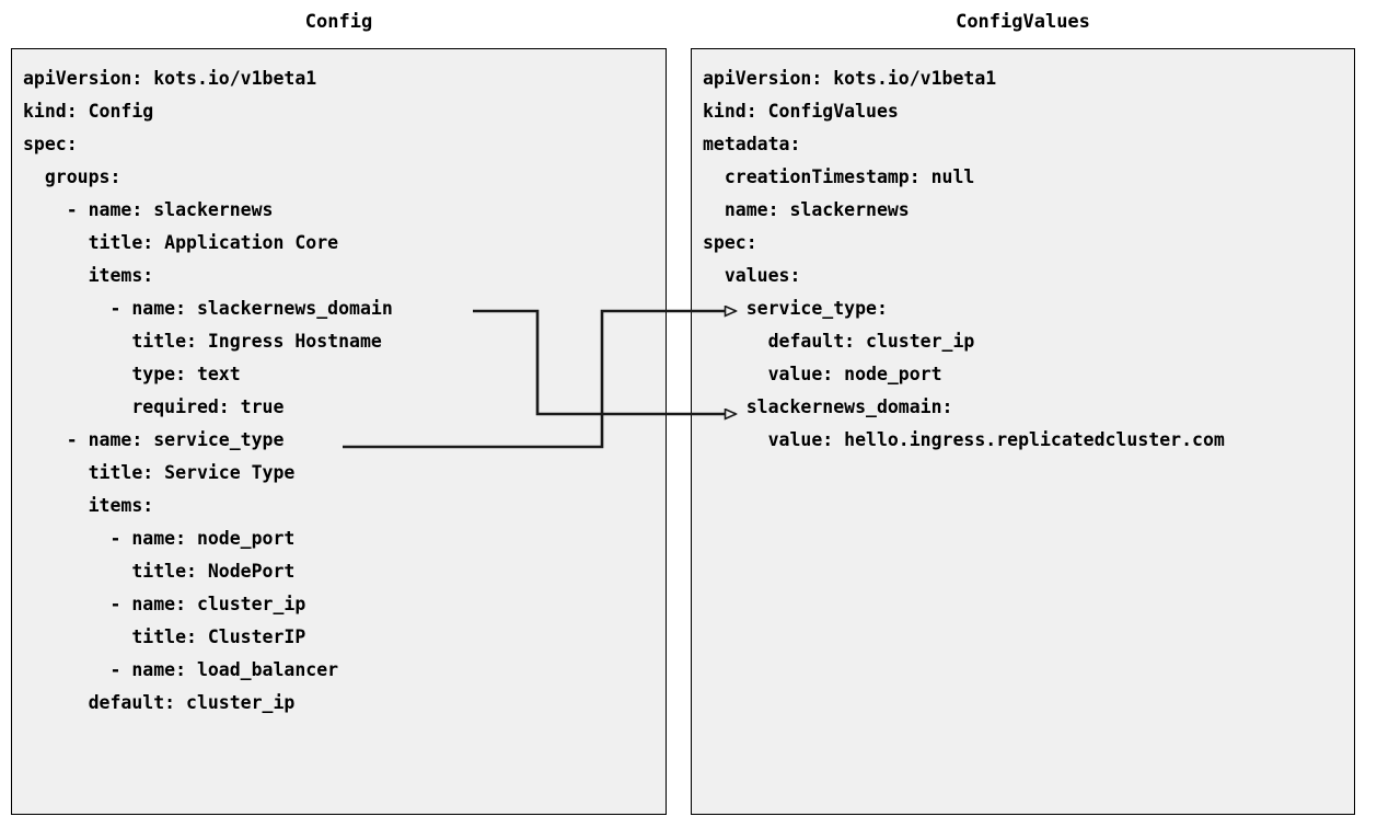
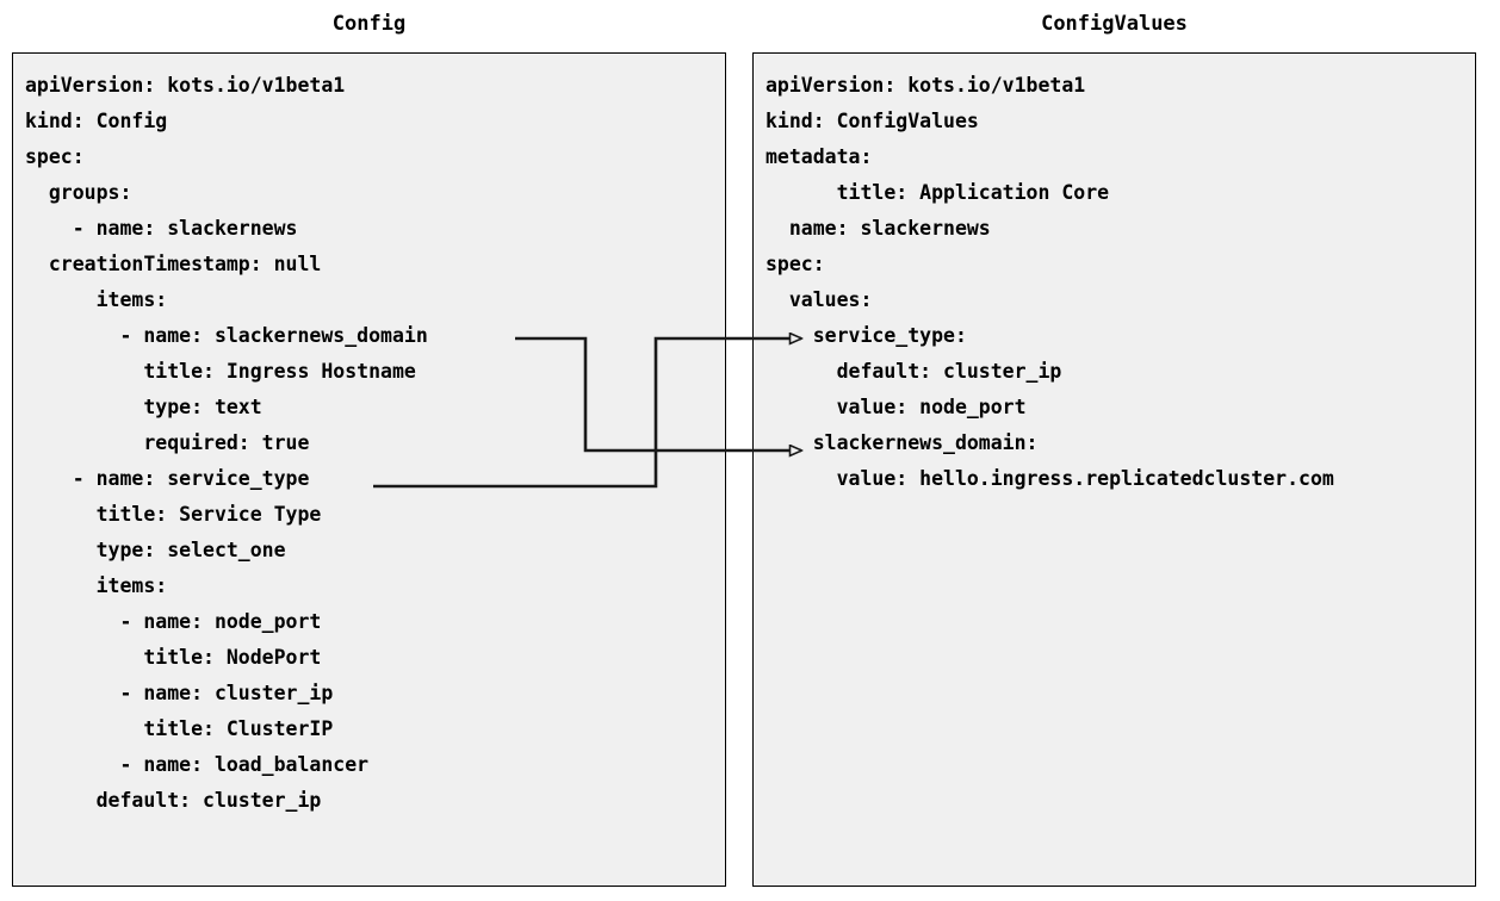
  Config
  apiVersion: kots.io/v1beta1
  kind: Config
  spec:
  groups:
  - name: slackernews
- title: Application Core
+ creationTimestamp: null
  items:
  - name: slackernews_domain
  title: Ingress Hostname
  type: text
  required: true
  - name: service_type
  title: Service Type
+ type: select_one
  items:
  - name: node_port
  title: NodePort
  - name: cluster_ip
  title: ClusterIP
  - name: load_balancer
  default: cluster_ip
  ConfigValues
  apiVersion: kots.io/v1beta1
  kind: ConfigValues
  metadata:
- creationTimestamp: null
+ title: Application Core
  name: slackernews
  spec:
  values:
  service_type:
  default: cluster_ip
  value: node_port
  slackernews_domain:
  value: hello.ingress.replicatedcluster.com
